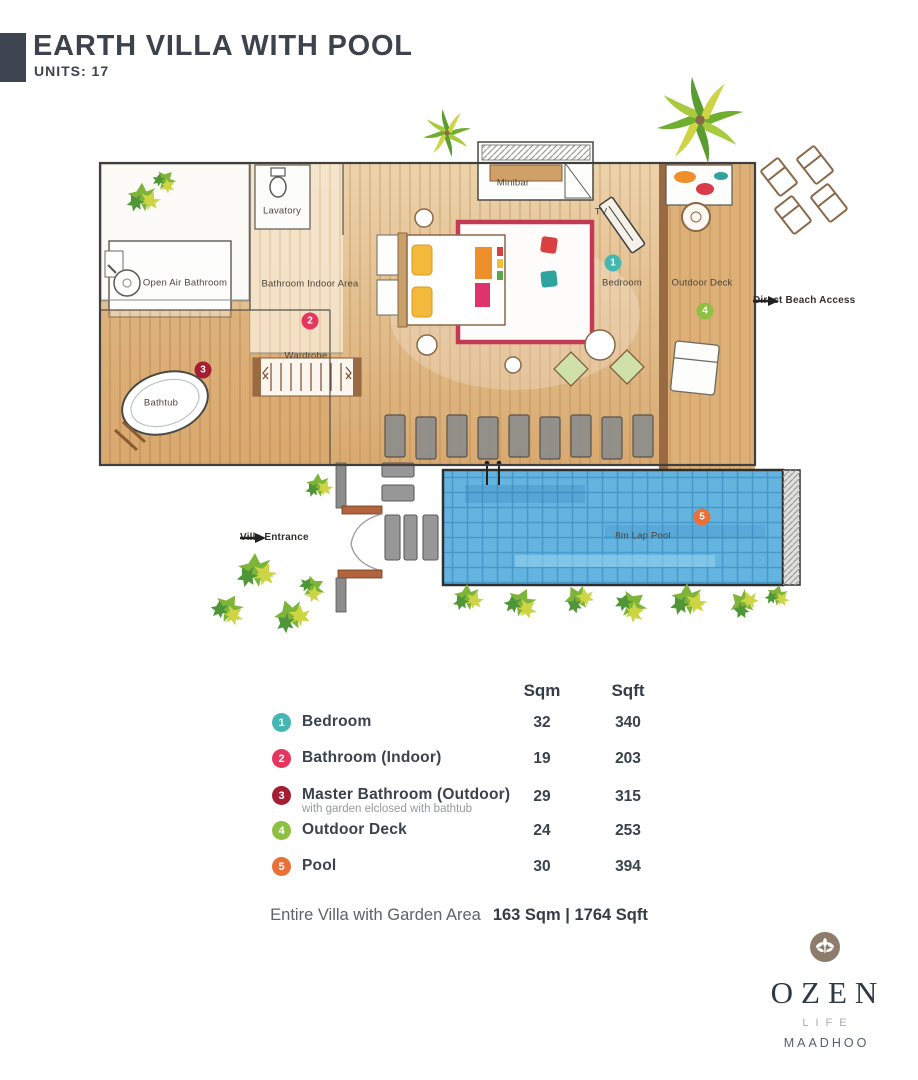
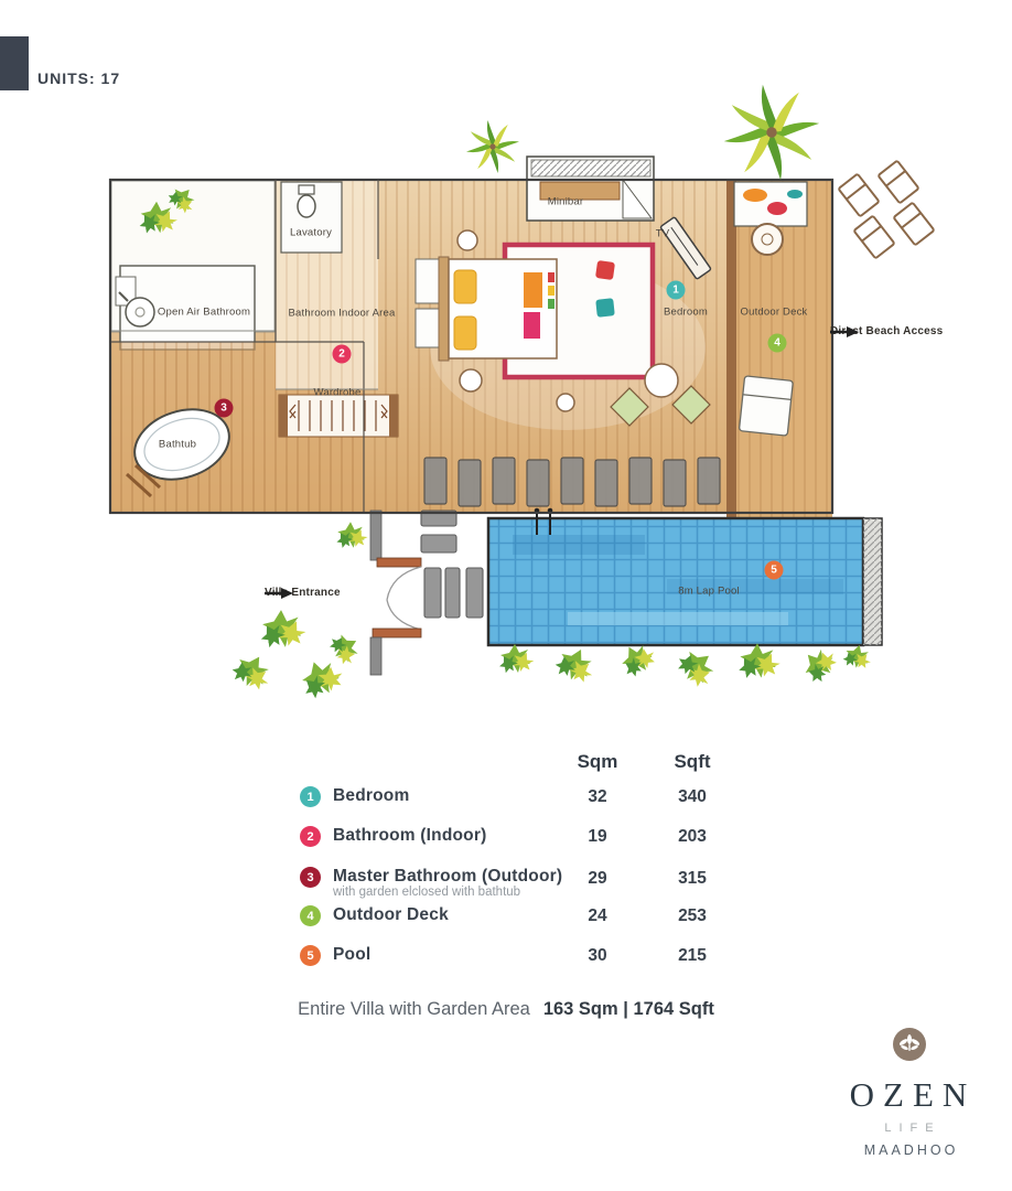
- EARTH VILLA WITH POOL
  UNITS: 17
  Lavatory
  Open Air Bathroom
  Bathroom Indoor Area
  Wardrobe
  Minibar
  TV
  Bedroom
  Outdoor Deck
  Bathtub
  8m Lap Pool
  1
  2
  3
  4
  5
  t Beach Access
  Sqm
  Sqft
  1
  Bedroom
  32
  340
  2
  Bathroom (Indoor)
  19
  203
  3
  Master Bathroom (Outdoor)
  with garden elclosed with bathtub
  29
  315
  4
  Outdoor Deck
  24
  253
  5
  Pool
  30
- 394
+ 215
  Entire Villa with Garden Area 163 Sqm | 1764 Sqft
  OZEN
  LIFE
  MAADHOO
